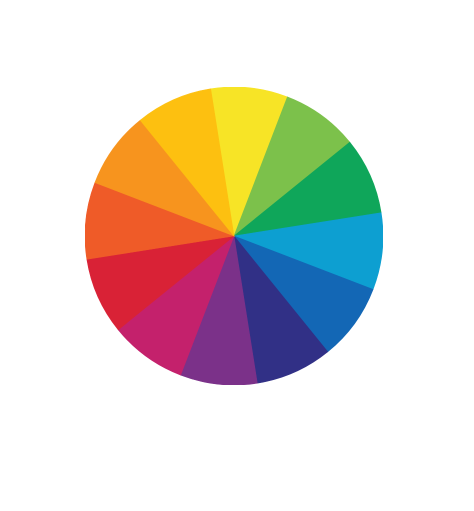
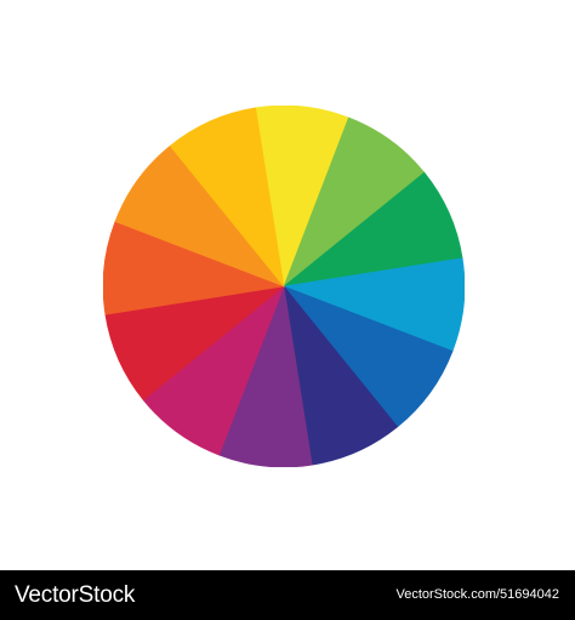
+ VectorStock
+ VectorStock.com/51694042
